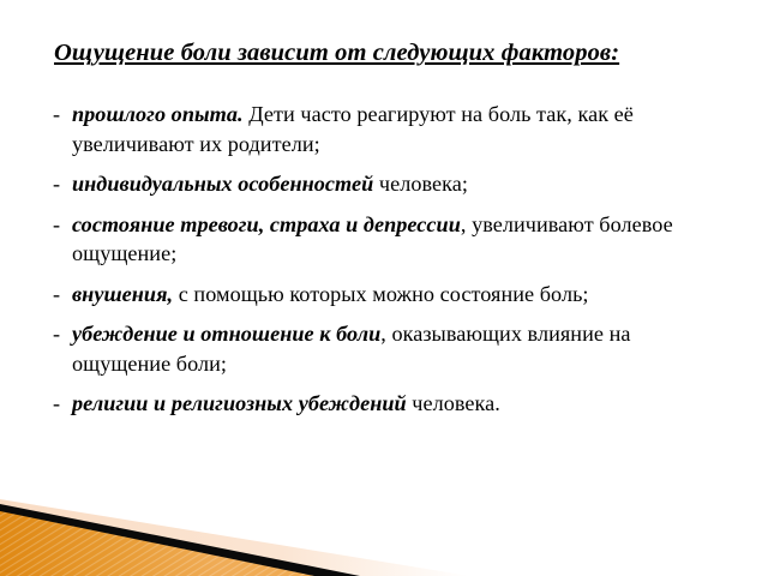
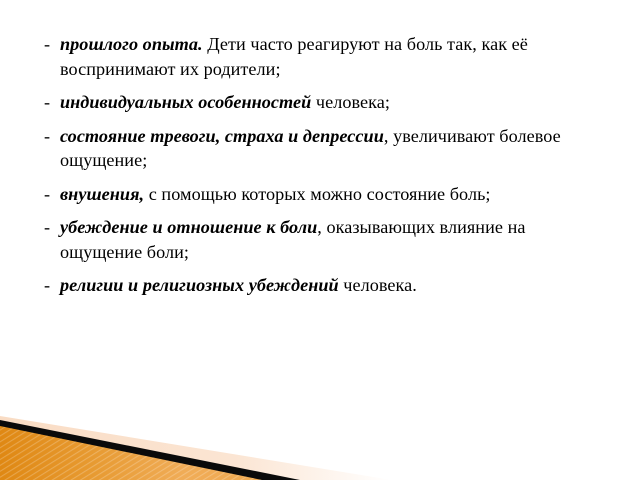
- Ощущение боли зависит от следующих факторов:
  -
- прошлого опыта. Дети часто реагируют на боль так, как её увеличивают их родители;
+ прошлого опыта. Дети часто реагируют на боль так, как её воспринимают их родители;
  -
  индивидуальных особенностей человека;
  -
  состояние тревоги, страха и депрессии, увеличивают болевое ощущение;
  -
  внушения, с помощью которых можно состояние боль;
  -
  убеждение и отношение к боли, оказывающих влияние на ощущение боли;
  -
  религии и религиозных убеждений человека.
